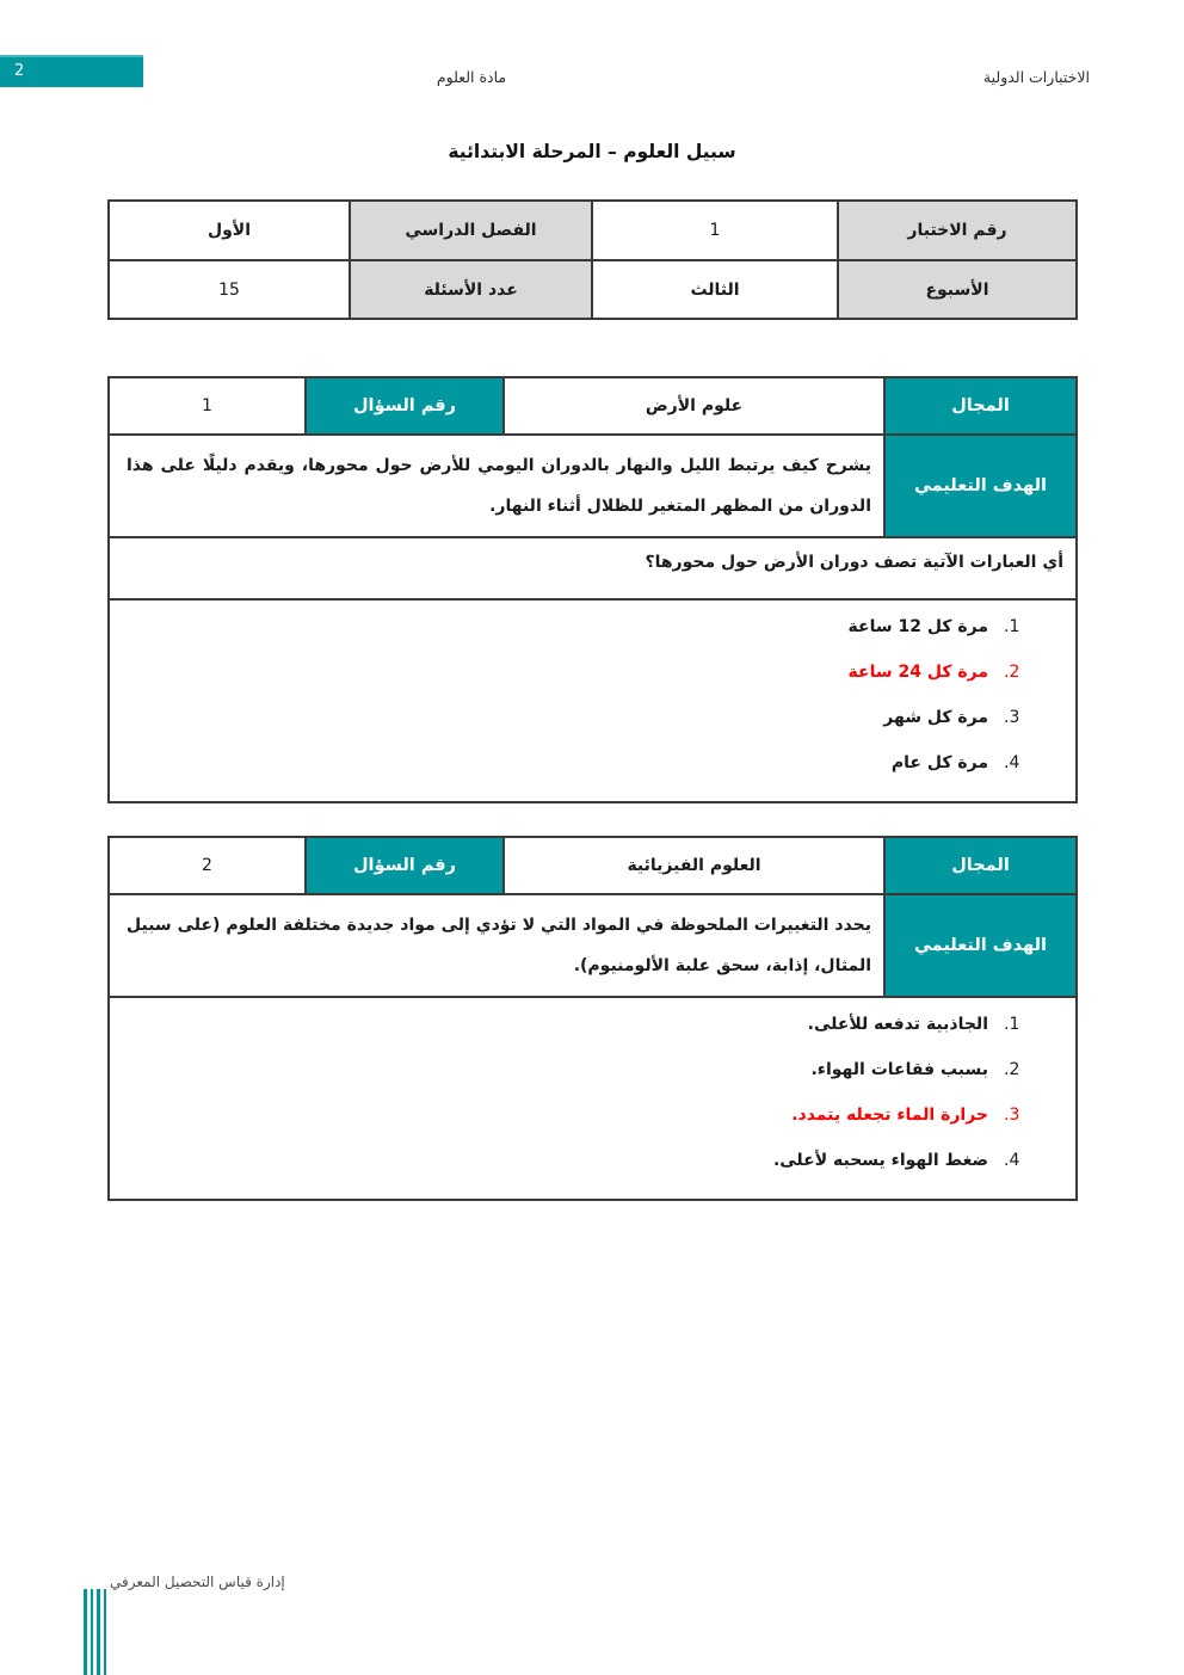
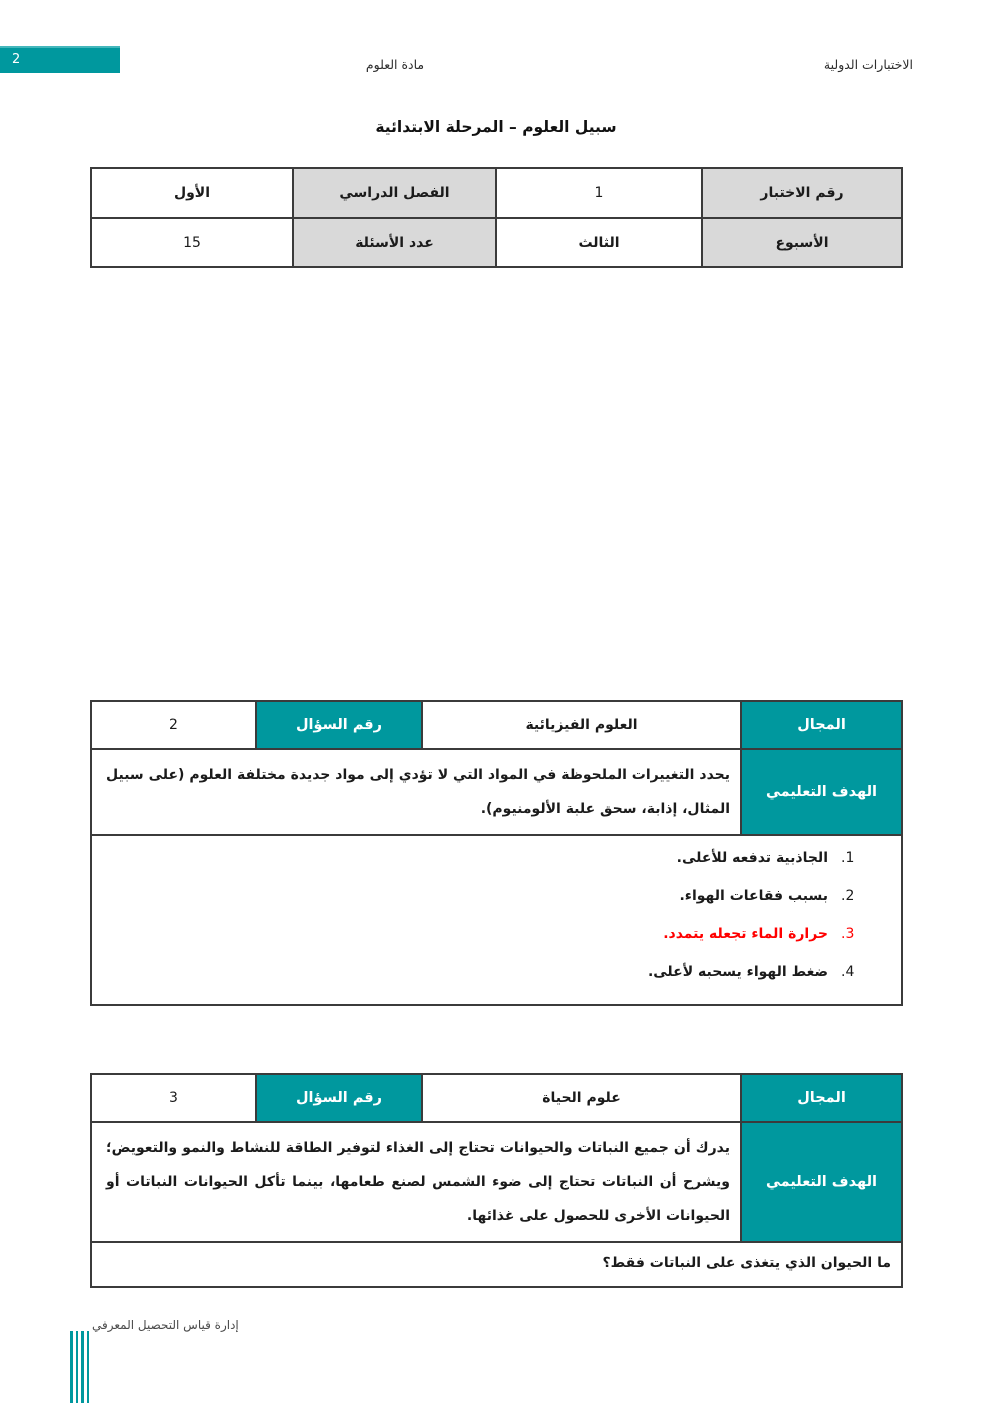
  2
  مادة العلوم
  الاختبارات الدولية
  سبيل العلوم – المرحلة الابتدائية
  رقم الاختبار	1	الفصل الدراسي	الأول
  الأسبوع	الثالث	عدد الأسئلة	15
- المجال	علوم الأرض	رقم السؤال	1
- الهدف التعليمي	يشرح كيف يرتبط الليل والنهار بالدوران اليومي للأرض حول محورها، ويقدم دليلًا على هذا الدوران من المظهر المتغير للظلال أثناء النهار.
- أي العبارات الآتية تصف دوران الأرض حول محورها؟
- 1. مرة كل 12 ساعة 2. مرة كل 24 ساعة 3. مرة كل شهر 4. مرة كل عام
  المجال	العلوم الفيزيائية	رقم السؤال	2
  الهدف التعليمي	يحدد التغييرات الملحوظة في المواد التي لا تؤدي إلى مواد جديدة مختلفة العلوم (على سبيل المثال، إذابة، سحق علبة الألومنيوم).
  1. الجاذبية تدفعه للأعلى. 2. بسبب فقاعات الهواء. 3. حرارة الماء تجعله يتمدد. 4. ضغط الهواء يسحبه لأعلى.
+ المجال	علوم الحياة	رقم السؤال	3
+ الهدف التعليمي	يدرك أن جميع النباتات والحيوانات تحتاج إلى الغذاء لتوفير الطاقة للنشاط والنمو والتعويض؛ ويشرح أن النباتات تحتاج إلى ضوء الشمس لصنع طعامها، بينما تأكل الحيوانات النباتات أو الحيوانات الأخرى للحصول على غذائها.
+ ما الحيوان الذي يتغذى على النباتات فقط؟
  إدارة قياس التحصيل المعرفي
